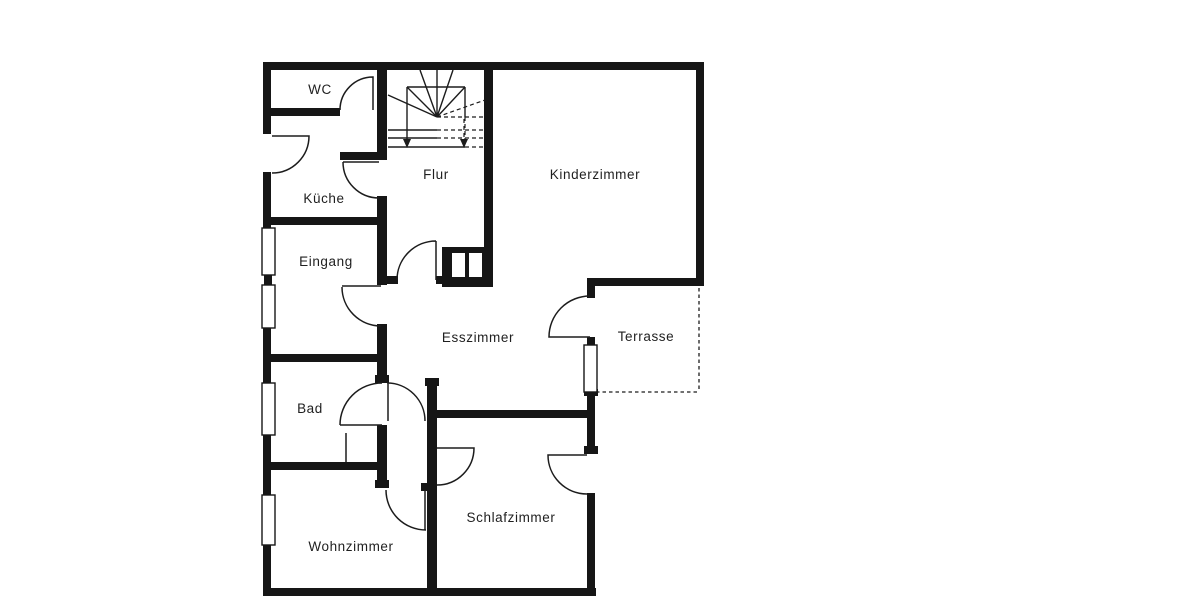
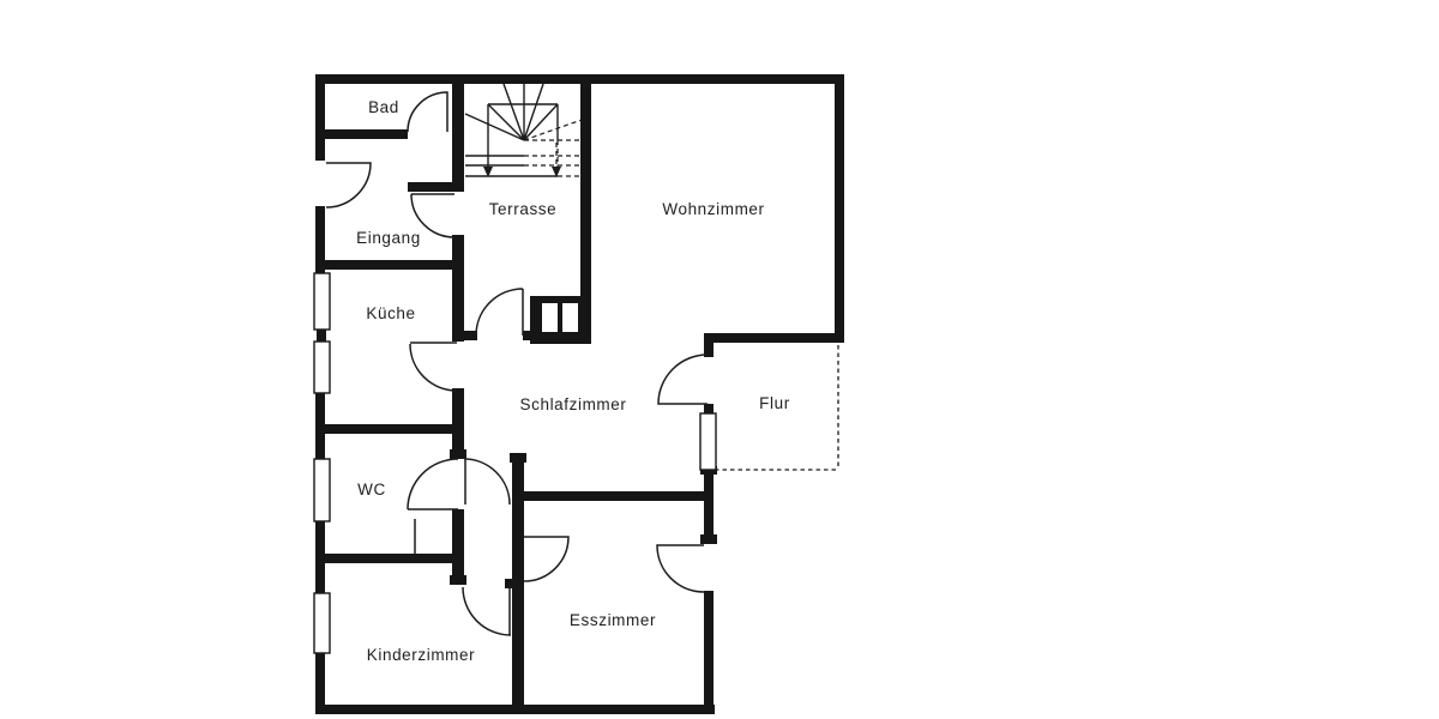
- WC
+ Bad
- Küche
+ Eingang
- Flur
+ Terrasse
- Kinderzimmer
+ Wohnzimmer
- Eingang
+ Küche
- Esszimmer
+ Schlafzimmer
- Terrasse
+ Flur
- Bad
+ WC
- Schlafzimmer
+ Esszimmer
- Wohnzimmer
+ Kinderzimmer
